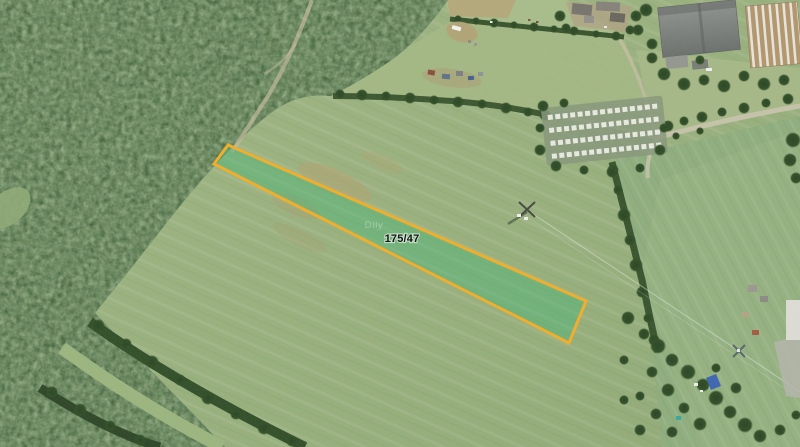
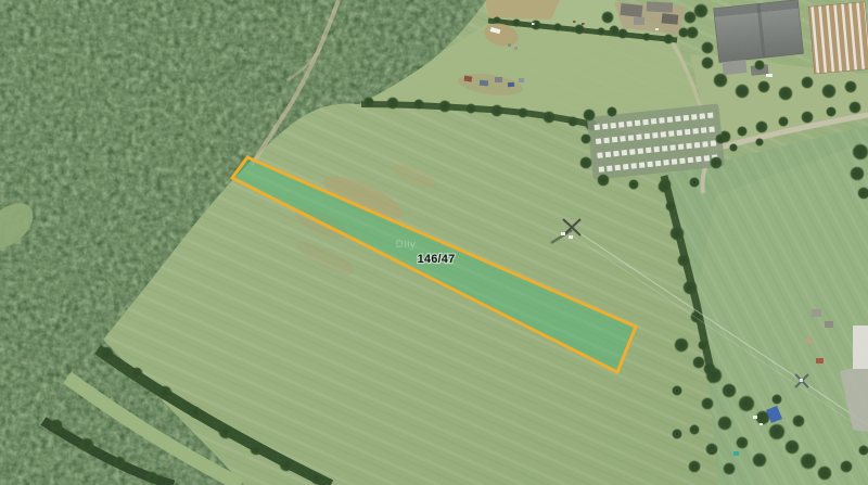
  Díly
- 175/47
+ 146/47
